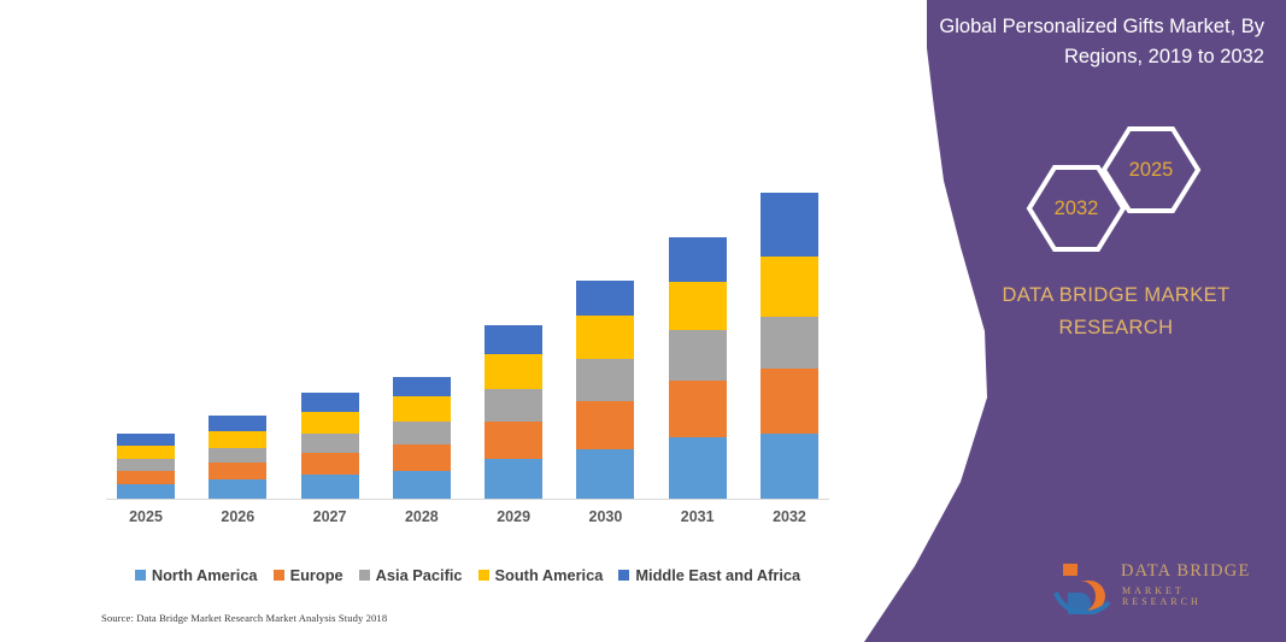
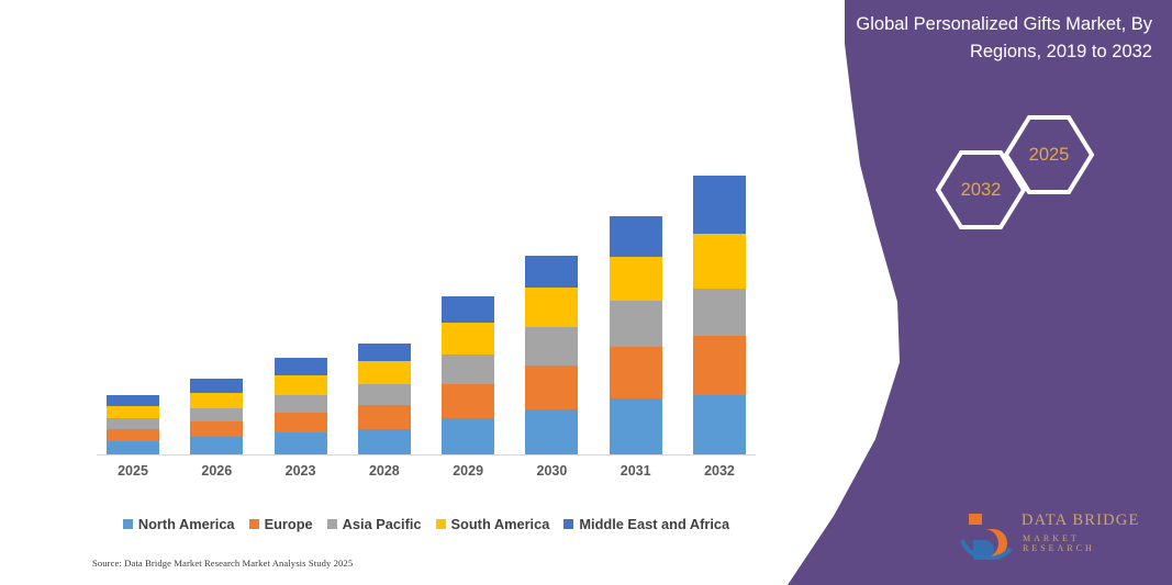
  2025
  2026
- 2027
+ 2023
  2028
  2029
  2030
  2031
  2032
  North America
  Europe
  Asia Pacific
  South America
  Middle East and Africa
- Source: Data Bridge Market Research Market Analysis Study 2018
+ Source: Data Bridge Market Research Market Analysis Study 2025
  Global Personalized Gifts Market, By Regions, 2019 to 2032
  2025
  2032
- DATA BRIDGE MARKET RESEARCH
  DATA BRIDGE
  MARKET RESEARCH
